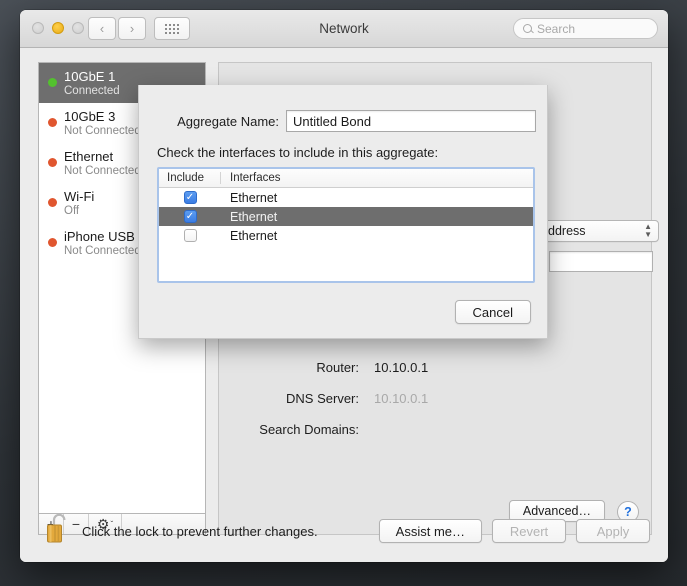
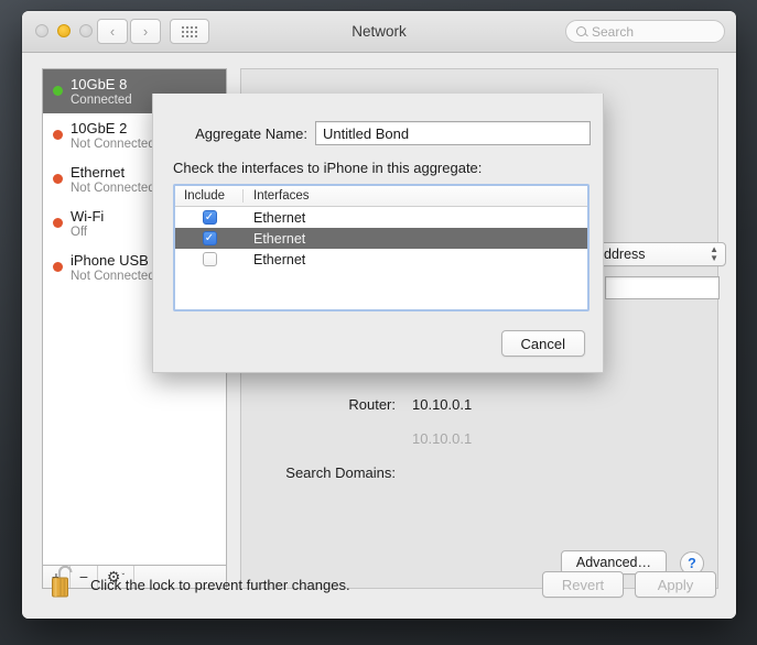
  ‹
  ›
  Network
  Search
- 10GbE 1
+ 10GbE 8
  Connected
- 10GbE 3
+ 10GbE 2
  Not Connecte
  Ethernet
  Not Connecte
  Wi-Fi
  Off
  iPhone USB
  Not Connecte
  +
  −
  ⚙
  ˇ
  ddress
  ▲
  ▼
  Router:
  10.10.0.1
- DNS Server:
  10.10.0.1
  Search Domains:
  Advanced…
  ?
  Click the lock to prevent further changes.
- Assist me…
  Revert
  Apply
  Aggregate Name:
  Untitled Bond
- Check the interfaces to include in this aggregate:
+ Check the interfaces to iPhone in this aggregate:
  Include
  Interfaces
  ✓
  Ethernet
  ✓
  Ethernet
  Ethernet
  Cancel
